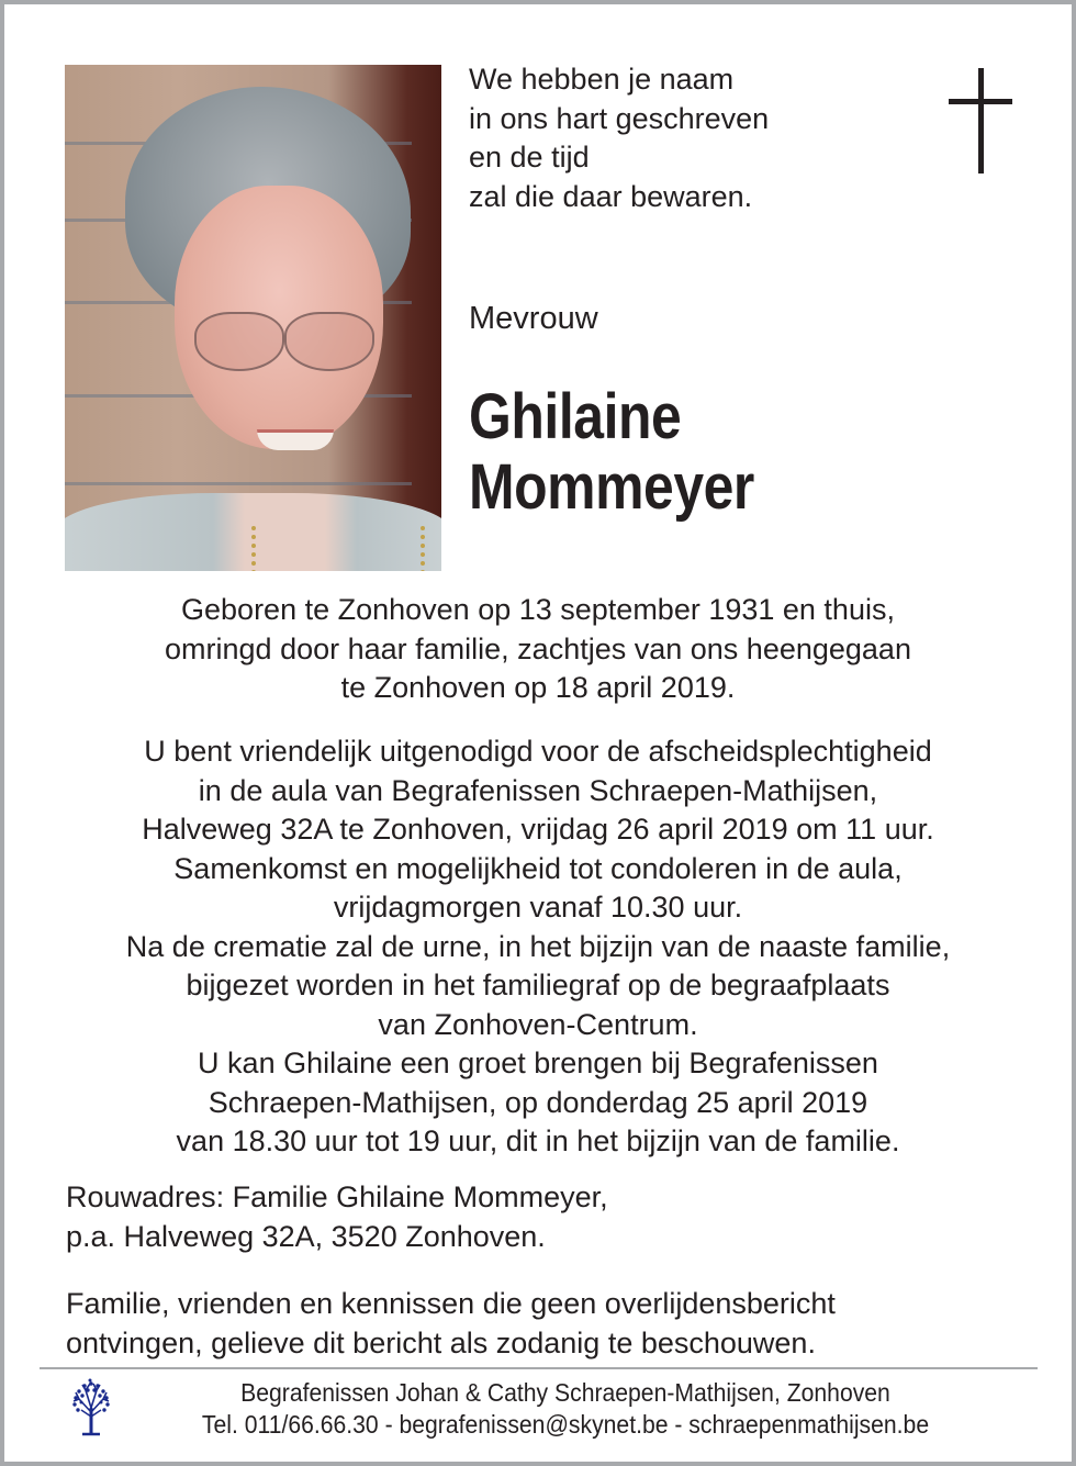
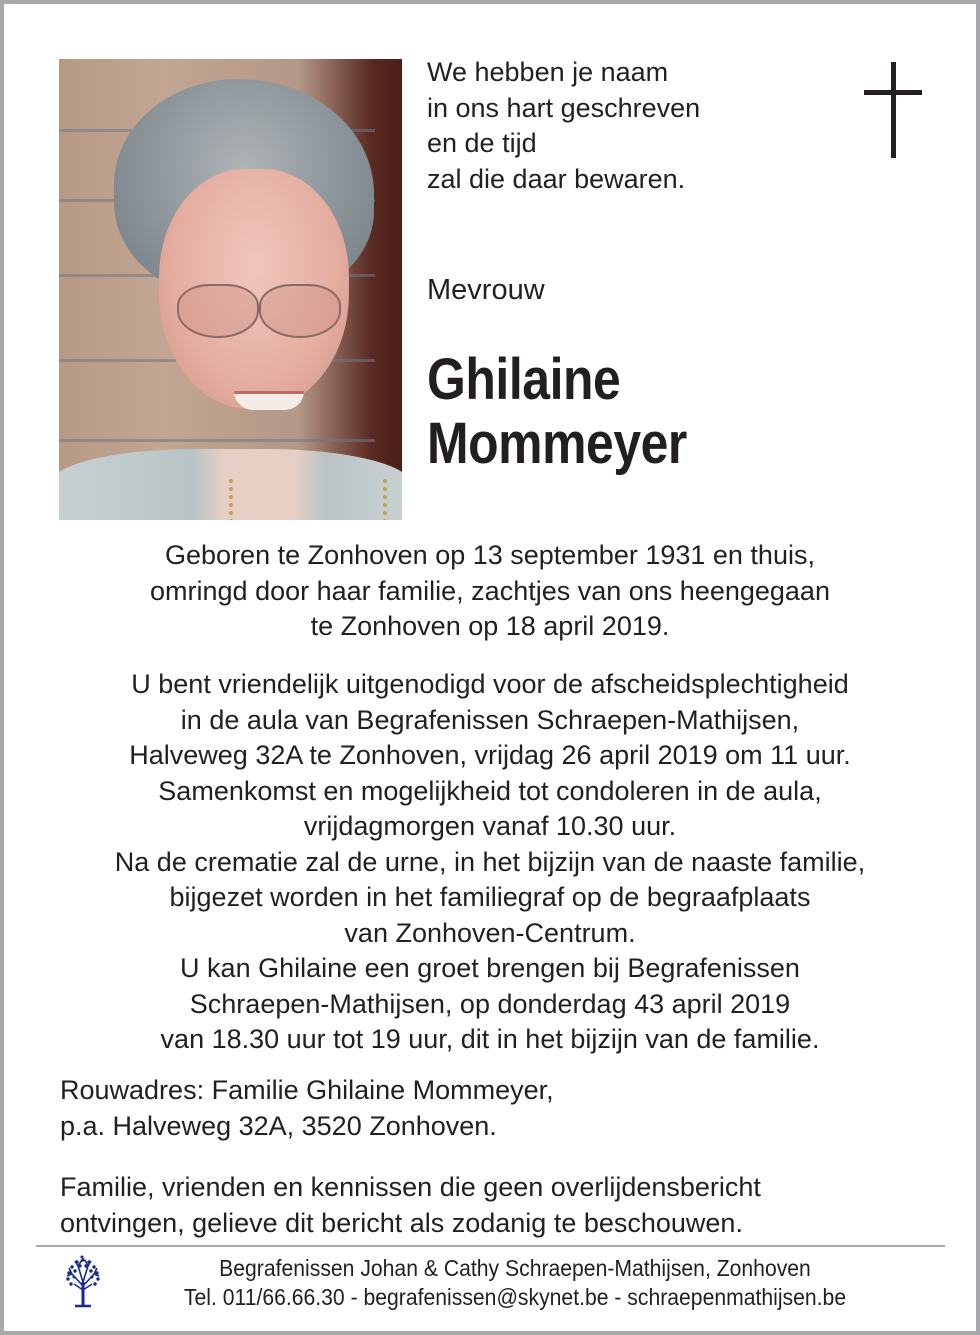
  We hebben je naam
  in ons hart geschreven
  en de tijd
  zal die daar bewaren.
  Mevrouw
  Ghilaine
  Mommeyer
  Geboren te Zonhoven op 13 september 1931 en thuis,
  omringd door haar familie, zachtjes van ons heengegaan
  te Zonhoven op 18 april 2019.
  U bent vriendelijk uitgenodigd voor de afscheidsplechtigheid
  in de aula van Begrafenissen Schraepen-Mathijsen,
  Halveweg 32A te Zonhoven, vrijdag 26 april 2019 om 11 uur.
  Samenkomst en mogelijkheid tot condoleren in de aula,
  vrijdagmorgen vanaf 10.30 uur.
  Na de crematie zal de urne, in het bijzijn van de naaste familie,
  bijgezet worden in het familiegraf op de begraafplaats
  van Zonhoven-Centrum.
  U kan Ghilaine een groet brengen bij Begrafenissen
- Schraepen-Mathijsen, op donderdag 25 april 2019
+ Schraepen-Mathijsen, op donderdag 43 april 2019
  van 18.30 uur tot 19 uur, dit in het bijzijn van de familie.
  Rouwadres: Familie Ghilaine Mommeyer,
  p.a. Halveweg 32A, 3520 Zonhoven.
  Familie, vrienden en kennissen die geen overlijdensbericht
  ontvingen, gelieve dit bericht als zodanig te beschouwen.
  Begrafenissen Johan & Cathy Schraepen-Mathijsen, Zonhoven
  Tel. 011/66.66.30 - begrafenissen@skynet.be - schraepenmathijsen.be
